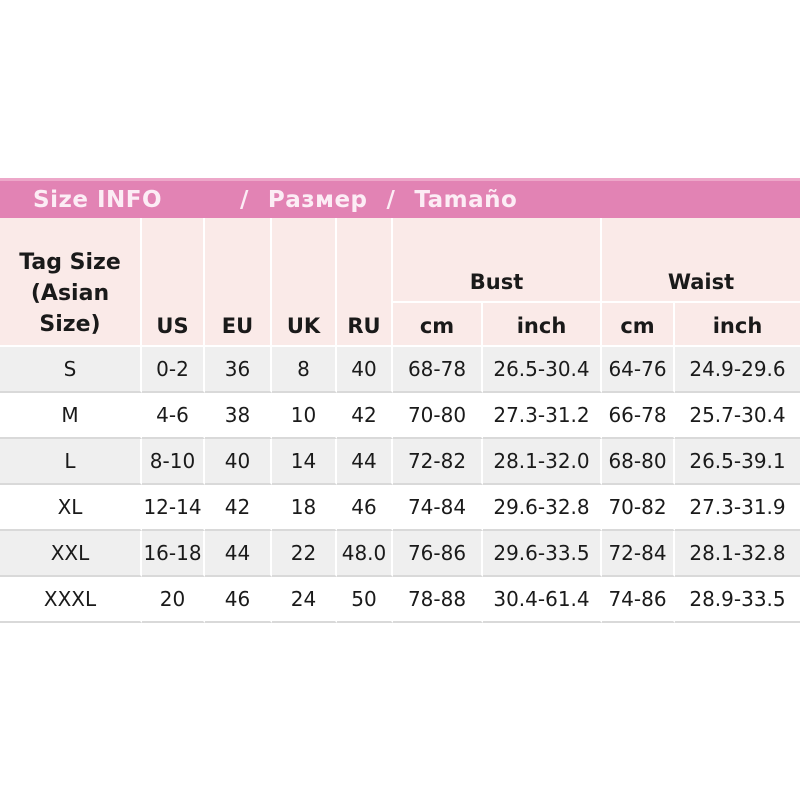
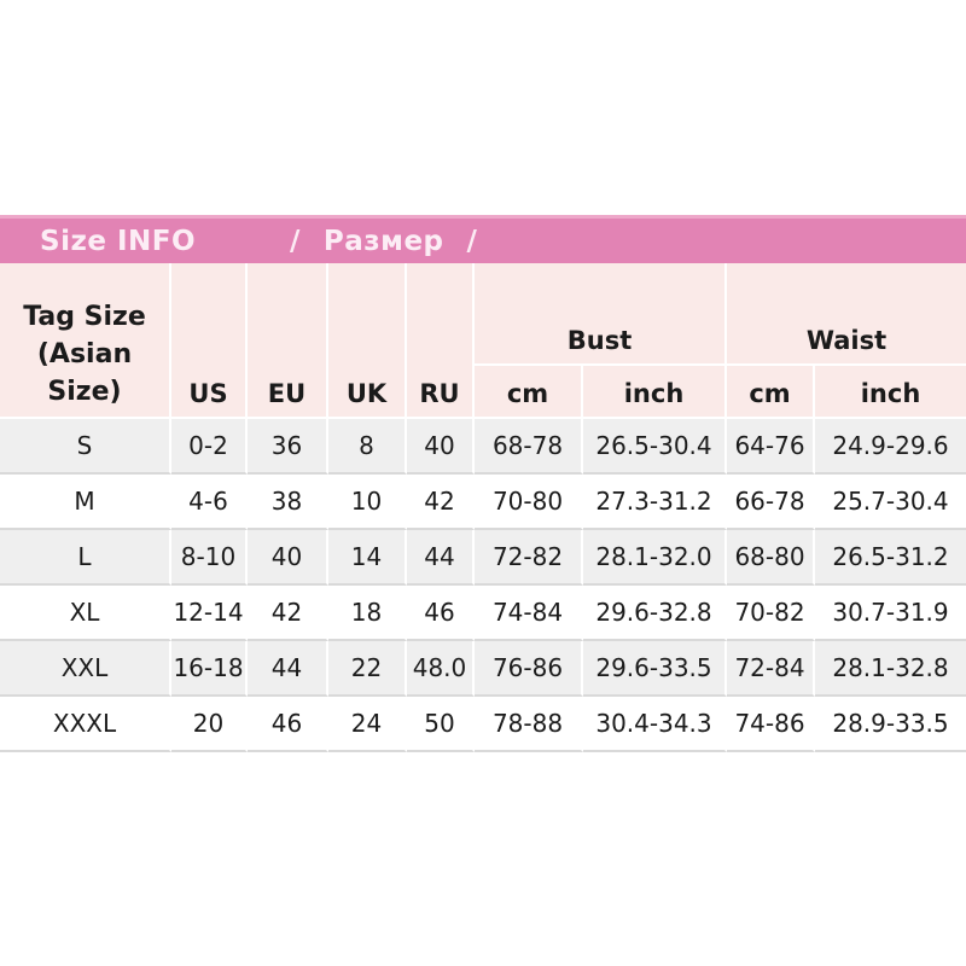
  Size INFO
  /
  Размер
  /
- Tamaño
  Tag Size (Asian Size)	US	EU	UK	RU	Bust	Waist
  cm	inch	cm	inch
  S	0-2	36	8	40	68-78	26.5-30.4	64-76	24.9-29.6
  M	4-6	38	10	42	70-80	27.3-31.2	66-78	25.7-30.4
- L	8-10	40	14	44	72-82	28.1-32.0	68-80	26.5-39.1
+ L	8-10	40	14	44	72-82	28.1-32.0	68-80	26.5-31.2
- XL	12-14	42	18	46	74-84	29.6-32.8	70-82	27.3-31.9
+ XL	12-14	42	18	46	74-84	29.6-32.8	70-82	30.7-31.9
  XXL	16-18	44	22	48.0	76-86	29.6-33.5	72-84	28.1-32.8
- XXXL	20	46	24	50	78-88	30.4-61.4	74-86	28.9-33.5
+ XXXL	20	46	24	50	78-88	30.4-34.3	74-86	28.9-33.5
